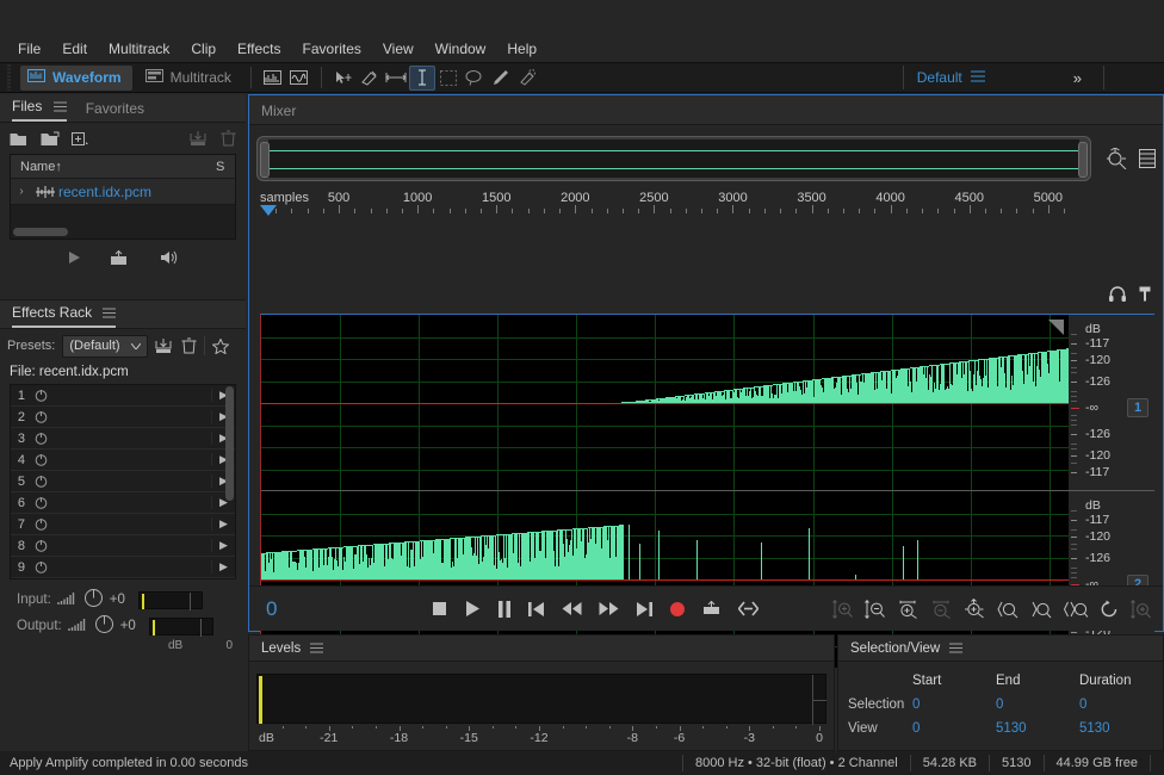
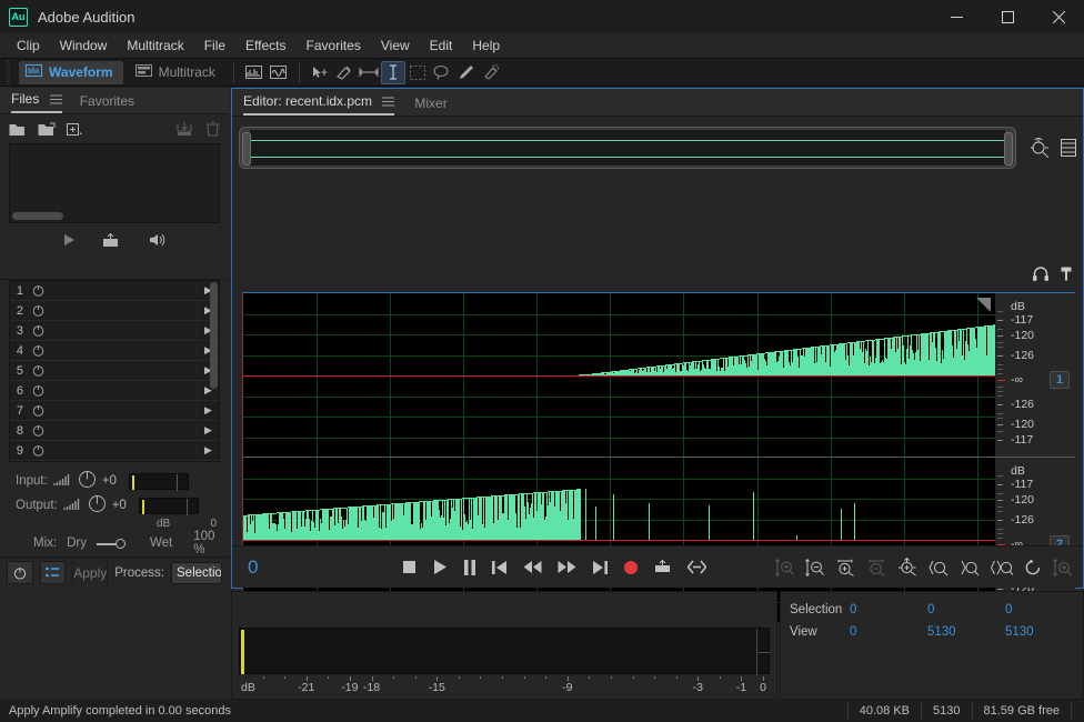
+ Au
+ Adobe Audition
- File
+ Clip
- Edit
+ Window
  Multitrack
- Clip
+ File
  Effects
  Favorites
  View
- Window
+ Edit
  Help
  Waveform
  Multitrack
- Default
- »
  Files
  Favorites
- Name↑
- S
- ›
- recent.idx.pcm
- Effects Rack
- Presets:
- (Default)
- File: recent.idx.pcm
  1
  ▶
  2
  ▶
  3
  ▶
  4
  ▶
  5
  ▶
  6
  ▶
  7
  ▶
  8
  ▶
  9
  ▶
  Input:
  +0
  Output:
  +0
  dB
  0
+ Mix:
+ Dry
+ Wet
+ 100 %
+ Apply
+ Process:
+ Selectio
+ Editor: recent.idx.pcm
  Mixer
- samples
- 500
- 1000
- 1500
- 2000
- 2500
- 3000
- 3500
- 4000
- 4500
- 5000
  dB
  -117
  -120
  -126
  -∞
  -126
  -120
  -117
  1
  dB
  -117
  -120
  -126
  -∞
  -120
  2
  0
- Levels
  dB
  -21
  -18
  -15
- -12
+ -19
- -8
+ -9
- -6
+ -1
  -3
  0
- Selection/View
- Start
- End
- Duration
  Selection
  0
  0
  0
  View
  0
  5130
  5130
  Apply Amplify completed in 0.00 seconds
- 8000 Hz • 32-bit (float) • 2 Channel
- 54.28 KB
+ 40.08 KB
  5130
- 44.99 GB free
+ 81.59 GB free
